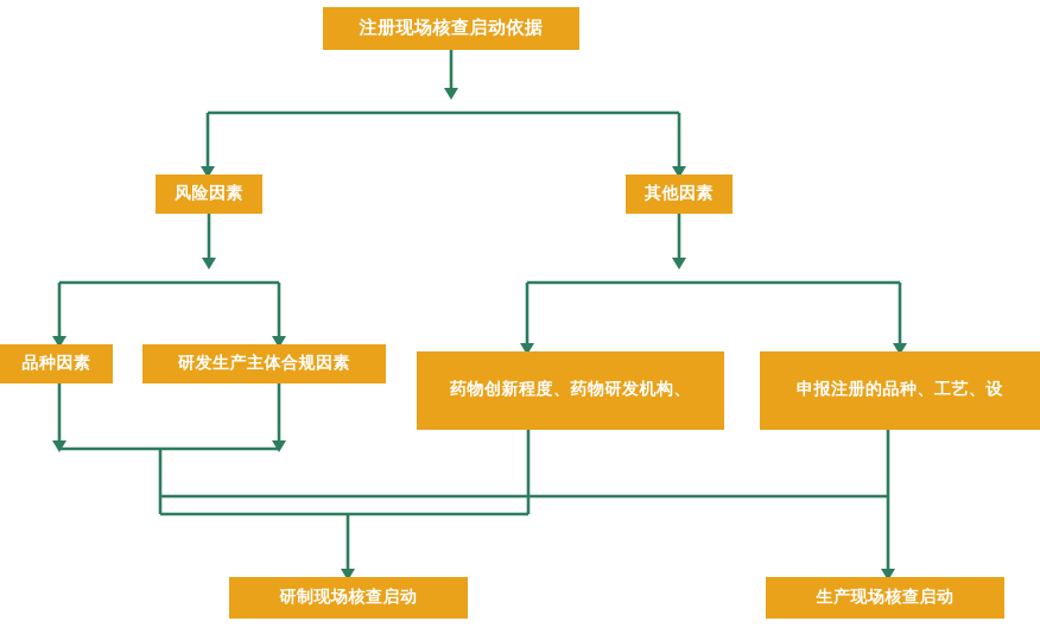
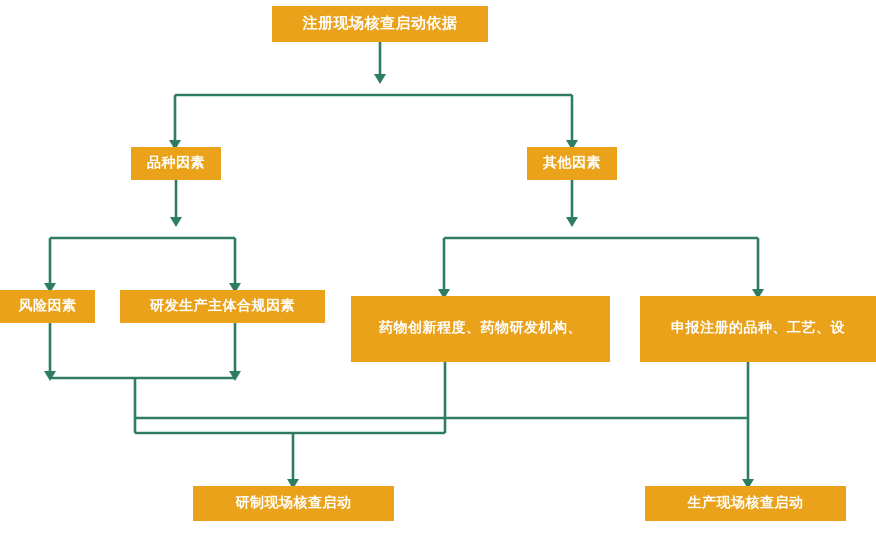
  注册现场核查启动依据
- 风险因素
+ 品种因素
  其他因素
- 品种因素
+ 风险因素
  研发生产主体合规因素
  药物创新程度、药物研发机构、
  申报注册的品种、工艺、设
  研制现场核查启动
  生产现场核查启动
